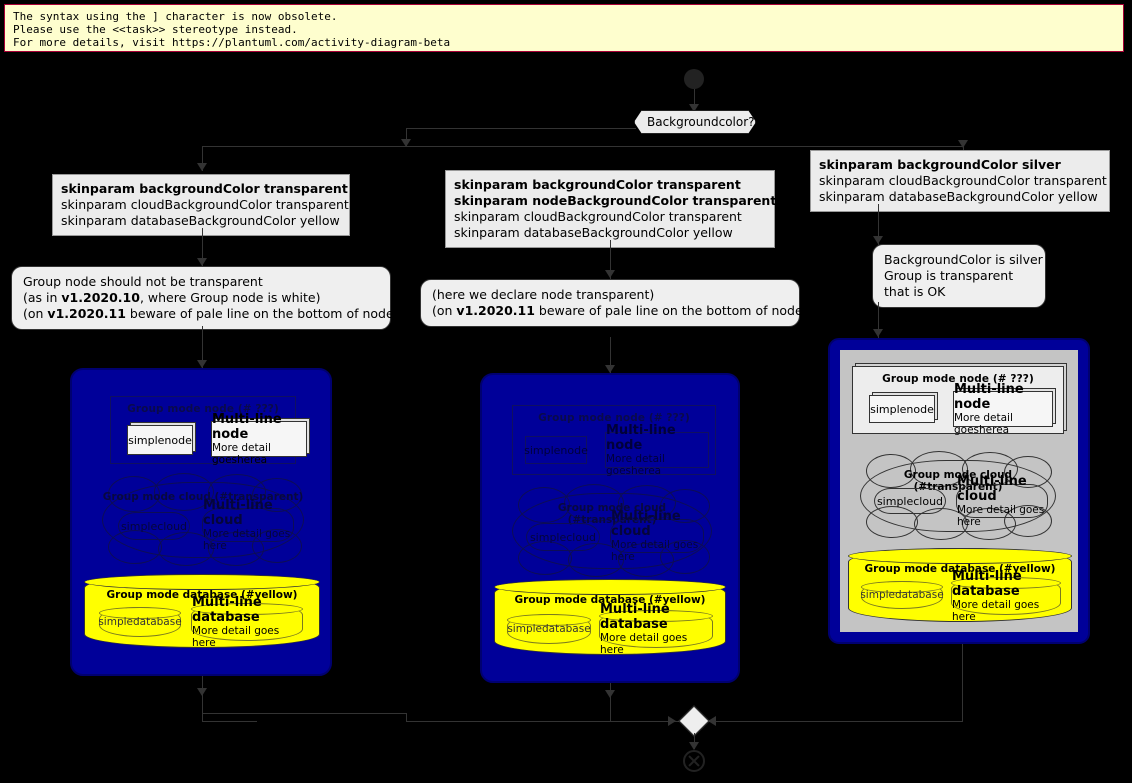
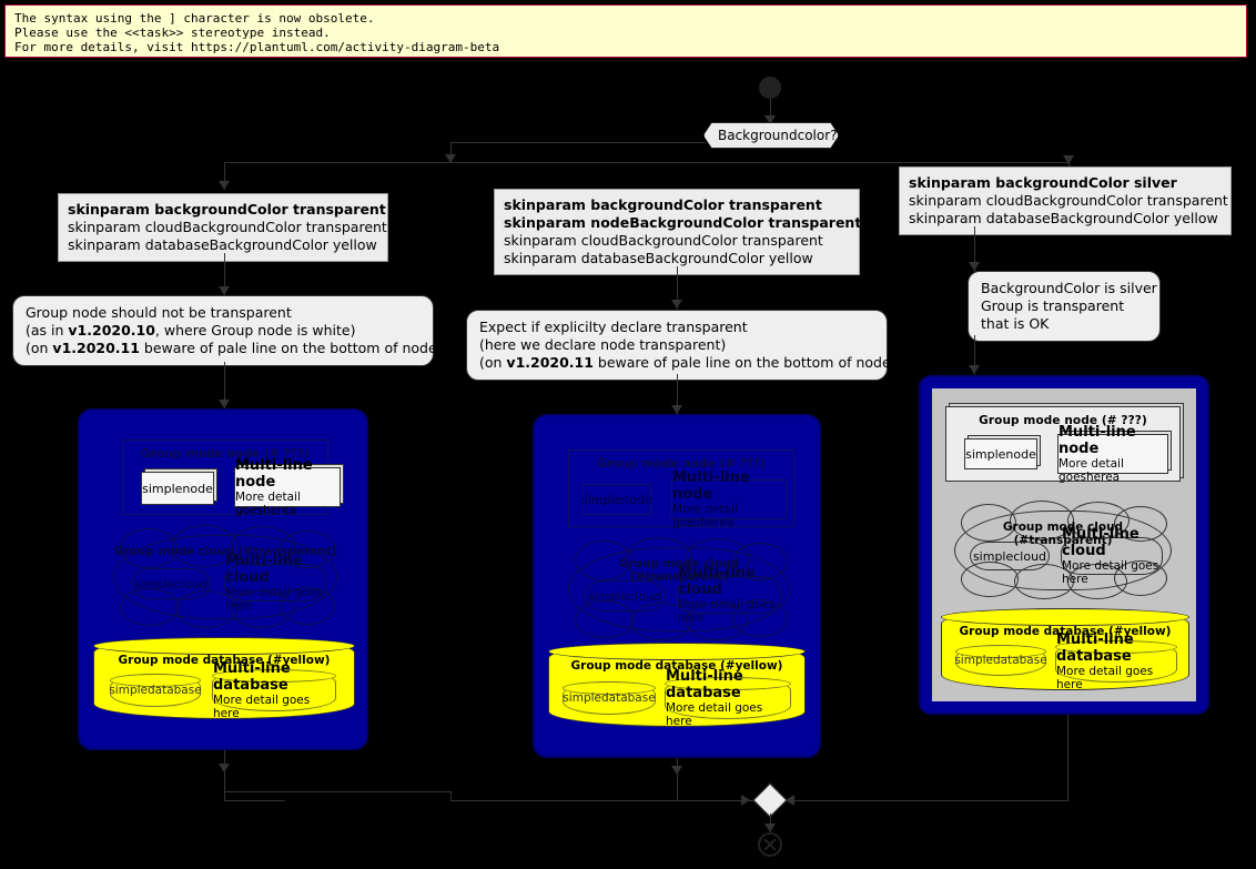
  The syntax using the ] character is now obsolete.
  Please use the <<task>> stereotype instead.
  For more details, visit https://plantuml.com/activity-diagram-beta
  Backgroundcolor?
  skinparam backgroundColor transparent
  skinparam cloudBackgroundColor transparent
  skinparam databaseBackgroundColor yellow
  Group node should not be transparent
  (as in v1.2020.10, where Group node is white)
  (on v1.2020.11 beware of pale line on the bottom of node)
  Group mode node (# ???)
  simplenode
  Multi-line node
  More detail goesherea
  Group mode cloud (#transparent)
  simplecloud
  Multi-line cloud
  More detail goes here
  Group mode database (#yellow)
  simpledatabase
  Multi-line database
  More detail goes here
  skinparam backgroundColor transparent
  skinparam nodeBackgroundColor transparent
  skinparam cloudBackgroundColor transparent
  skinparam databaseBackgroundColor yellow
+ Expect if explicilty declare transparent
  (here we declare node transparent)
  (on v1.2020.11 beware of pale line on the bottom of node)
  Group mode node (# ???)
  simplenode
  Multi-line node
  More detail goesherea
  Group mode cloud (#transparent)
  simplecloud
  Multi-line cloud
  More detail goes here
  Group mode database (#yellow)
  simpledatabase
  Multi-line database
  More detail goes here
  skinparam backgroundColor silver
  skinparam cloudBackgroundColor transparent
  skinparam databaseBackgroundColor yellow
  BackgroundColor is silver
  Group is transparent
  that is OK
  Group mode node (# ???)
  simplenode
  Multi-line node
  More detail goesherea
  Group mode cloud (#transparent)
  simplecloud
  Multi-line cloud
  More detail goes here
  Group mode database (#yellow)
  simpledatabase
  Multi-line database
  More detail goes here
